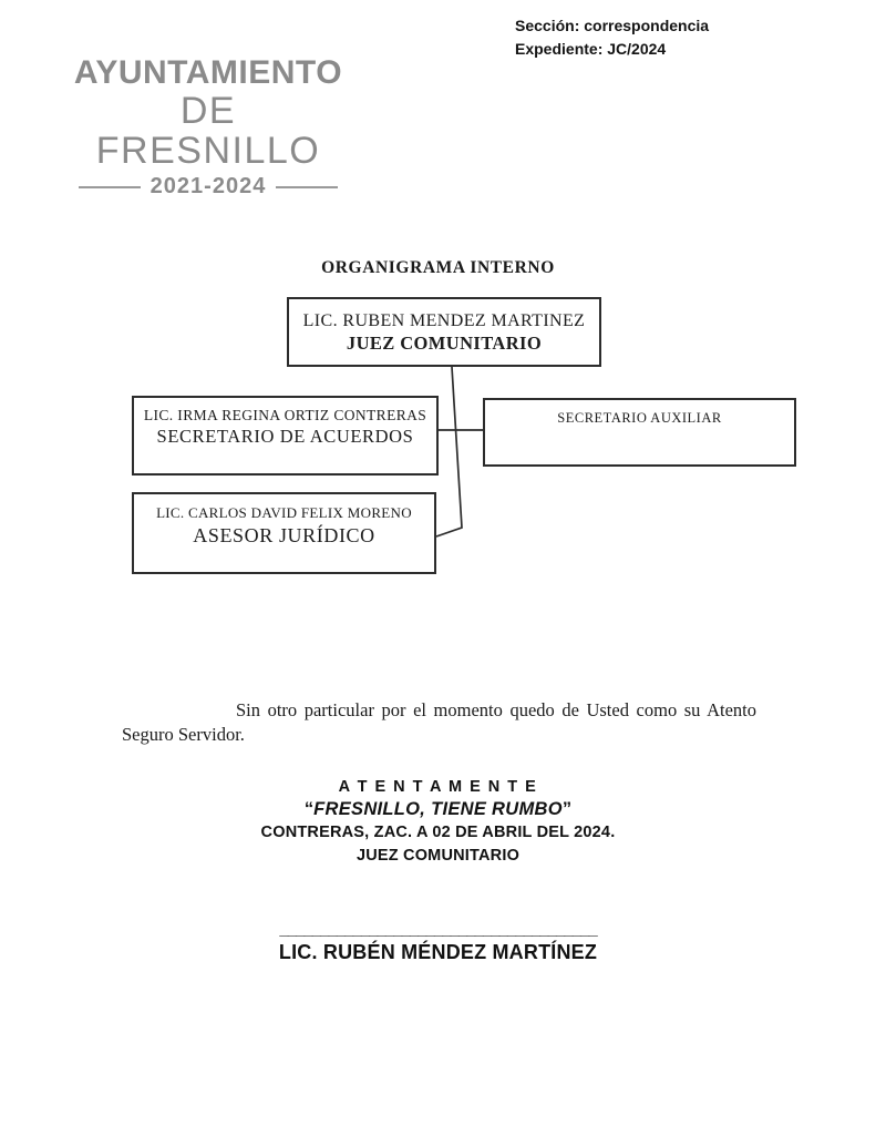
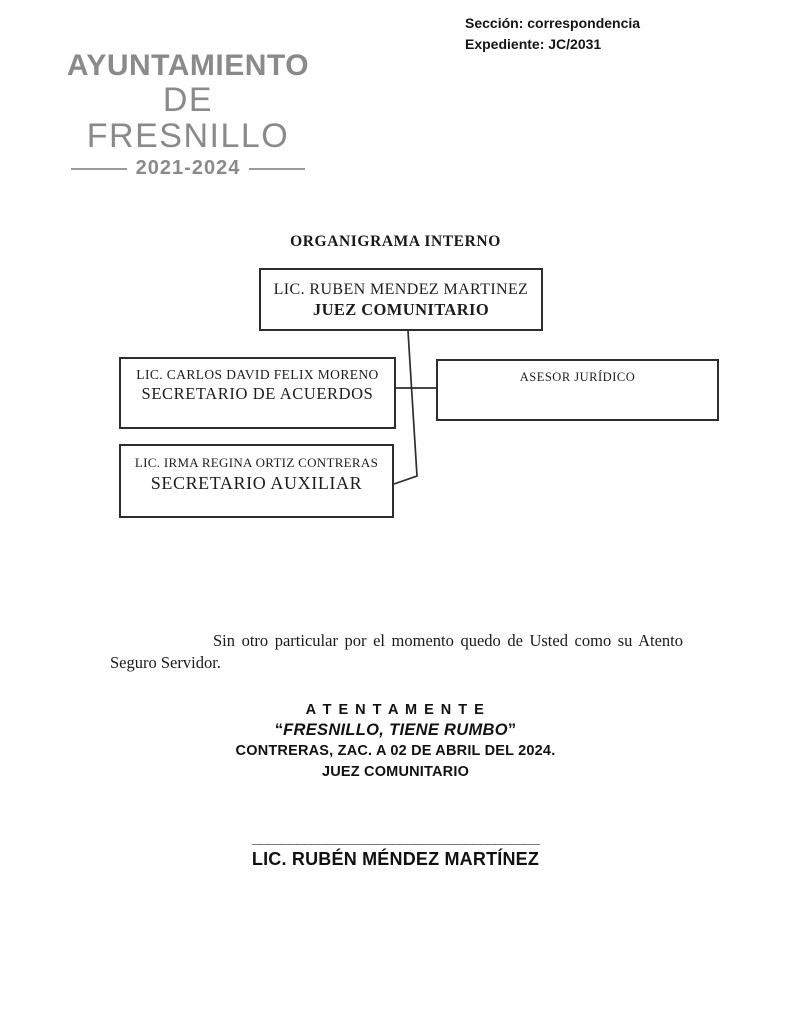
  AYUNTAMIENTO
  DE FRESNILLO
  2021-2024
  Sección: correspondencia
- Expediente: JC/2024
+ Expediente: JC/2031
  ORGANIGRAMA INTERNO
  LIC. RUBEN MENDEZ MARTINEZ
  JUEZ COMUNITARIO
- LIC. IRMA REGINA ORTIZ CONTRERAS
+ LIC. CARLOS DAVID FELIX MORENO
  SECRETARIO DE ACUERDOS
- SECRETARIO AUXILIAR
+ ASESOR JURÍDICO
- LIC. CARLOS DAVID FELIX MORENO
+ LIC. IRMA REGINA ORTIZ CONTRERAS
- ASESOR JURÍDICO
+ SECRETARIO AUXILIAR
  Sin otro particular por el momento quedo de Usted como su Atento
  Seguro Servidor.
  A T E N T A M E N T E
  “FRESNILLO, TIENE RUMBO”
  CONTRERAS, ZAC. A 02 DE ABRIL DEL 2024.
  JUEZ COMUNITARIO
  _______________________________________
  LIC. RUBÉN MÉNDEZ MARTÍNEZ
